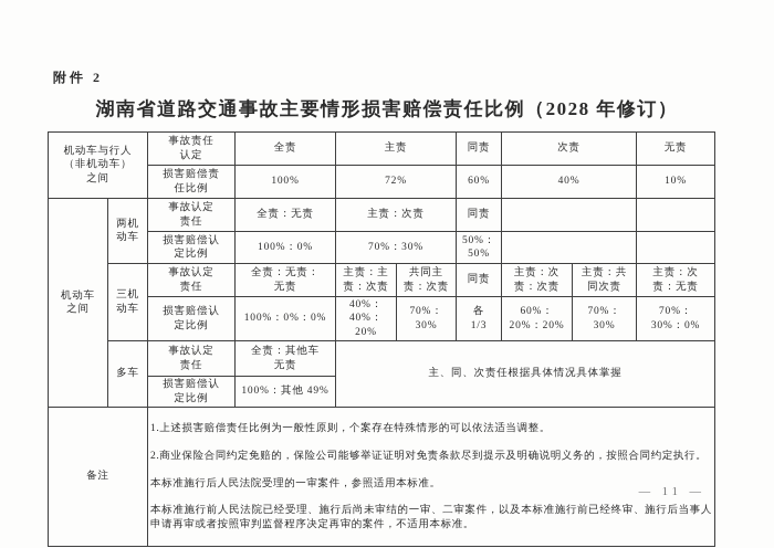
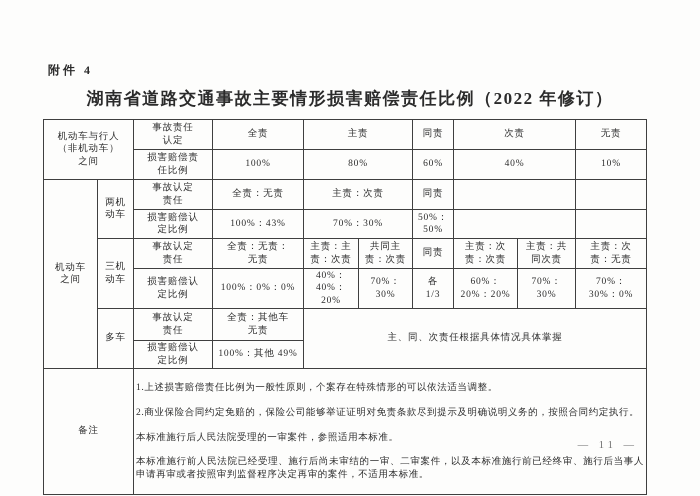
- 附件 2
+ 附件 4
- 湖南省道路交通事故主要情形损害赔偿责任比例（2028 年修订）
+ 湖南省道路交通事故主要情形损害赔偿责任比例（2022 年修订）
  机动车与行人 （非机动车） 之间	事故责任 认定	全责	主责	同责	次责	无责
- 损害赔偿责 任比例	100%	72%	60%	40%	10%
+ 损害赔偿责 任比例	100%	80%	60%	40%	10%
  机动车 之间	两机 动车	事故认定 责任	全责：无责	主责：次责	同责
- 损害赔偿认 定比例	100%：0%	70%：30%	50%： 50%
+ 损害赔偿认 定比例	100%：43%	70%：30%	50%： 50%
  三机 动车	事故认定 责任	全责：无责： 无责	主责：主 责：次责	共同主 责：次责	同责	主责：次 责：次责	主责：共 同次责	主责：次 责：无责
  损害赔偿认 定比例	100%：0%：0%	40%： 40%： 20%	70%： 30%	各 1/3	60%： 20%：20%	70%： 30%	70%： 30%：0%
  多车	事故认定 责任	全责：其他车 无责	主、同、次责任根据具体情况具体掌握
  损害赔偿认 定比例	100%：其他 49%
  备注	1.上述损害赔偿责任比例为一般性原则，个案存在特殊情形的可以依法适当调整。 2.商业保险合同约定免赔的，保险公司能够举证证明对免责条款尽到提示及明确说明义务的，按照合同约定执行。 本标准施行后人民法院受理的一审案件，参照适用本标准。 本标准施行前人民法院已经受理、施行后尚未审结的一审、二审案件，以及本标准施行前已经终审、施行后当事人申请再审或者按照审判监督程序决定再审的案件，不适用本标准。
  — 11 —
